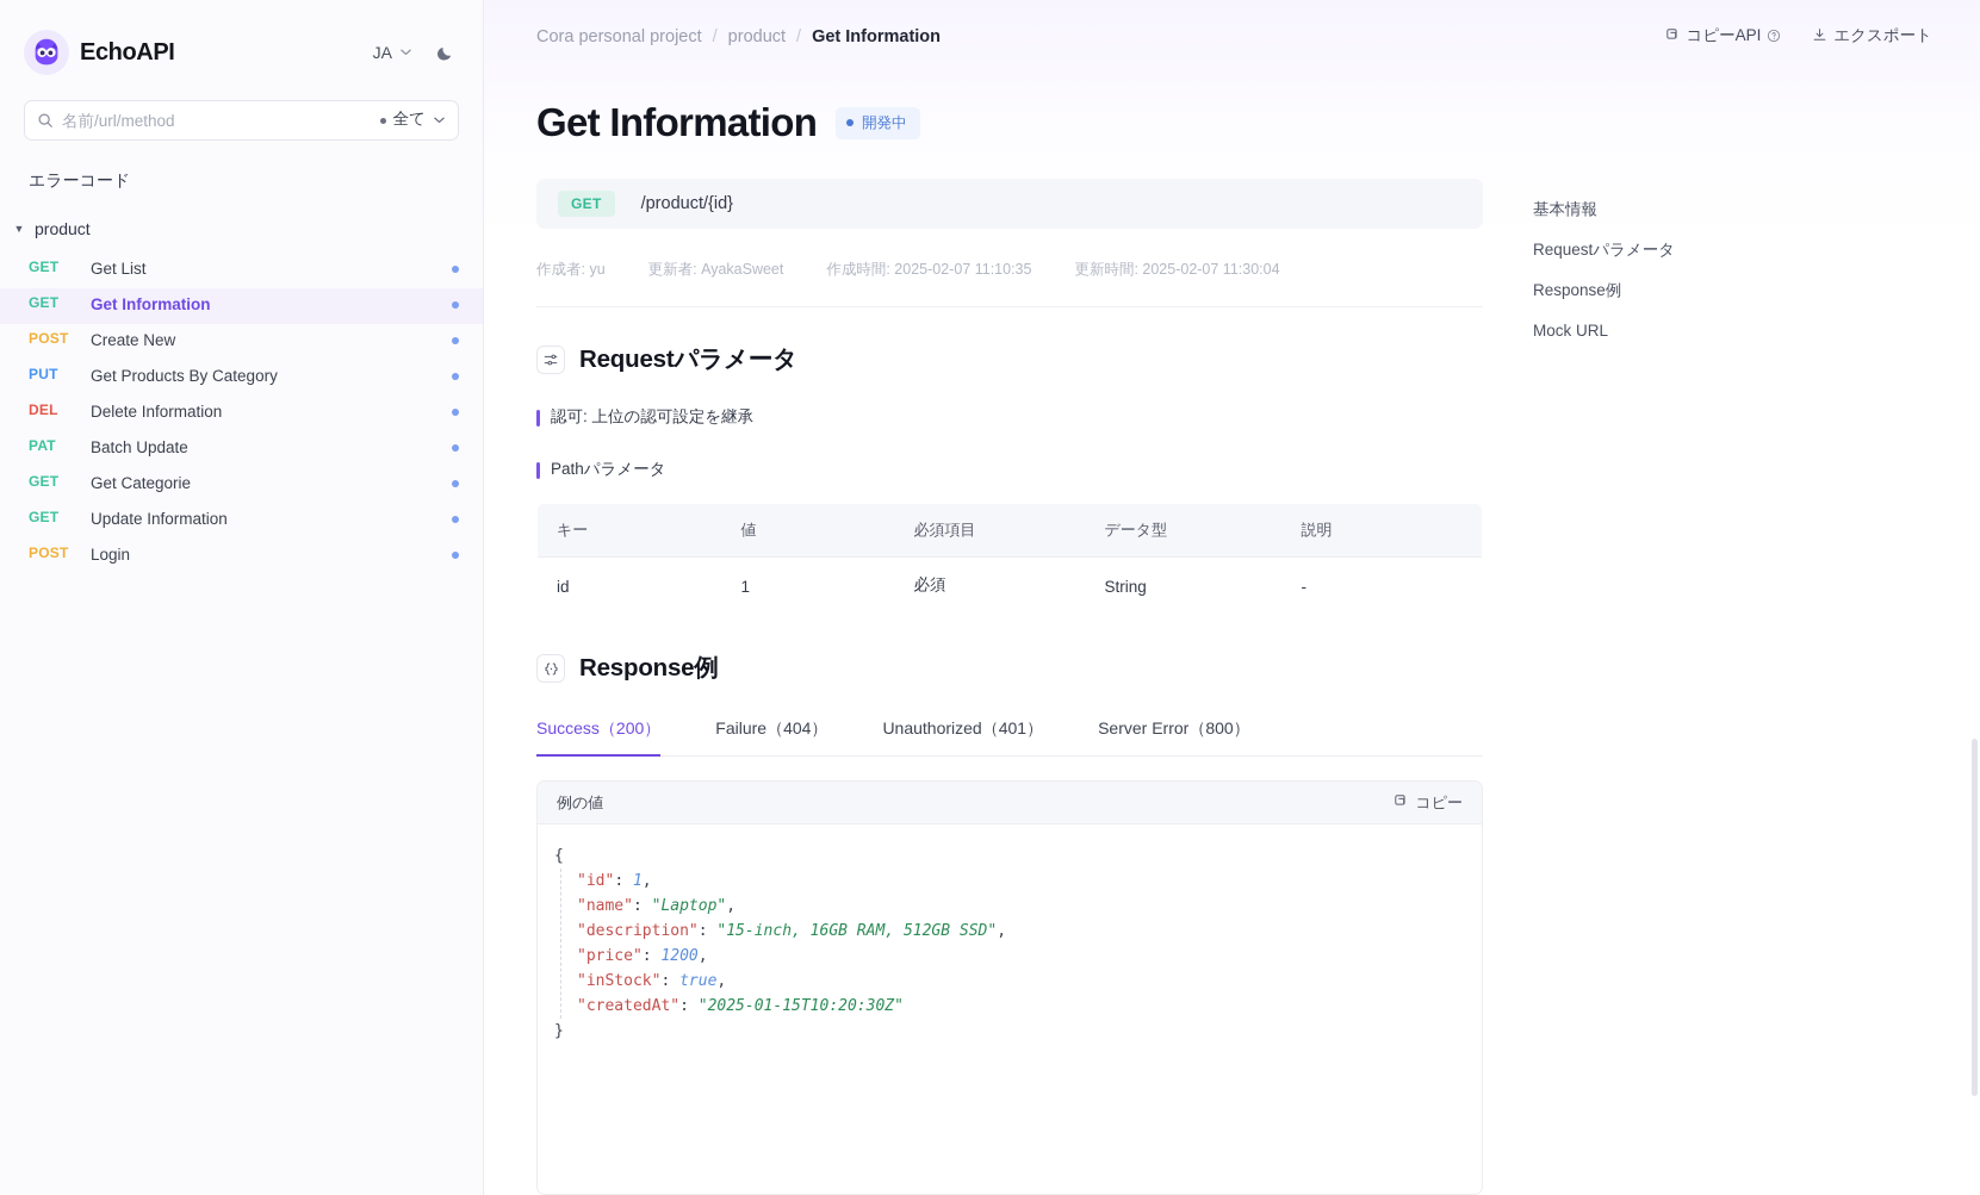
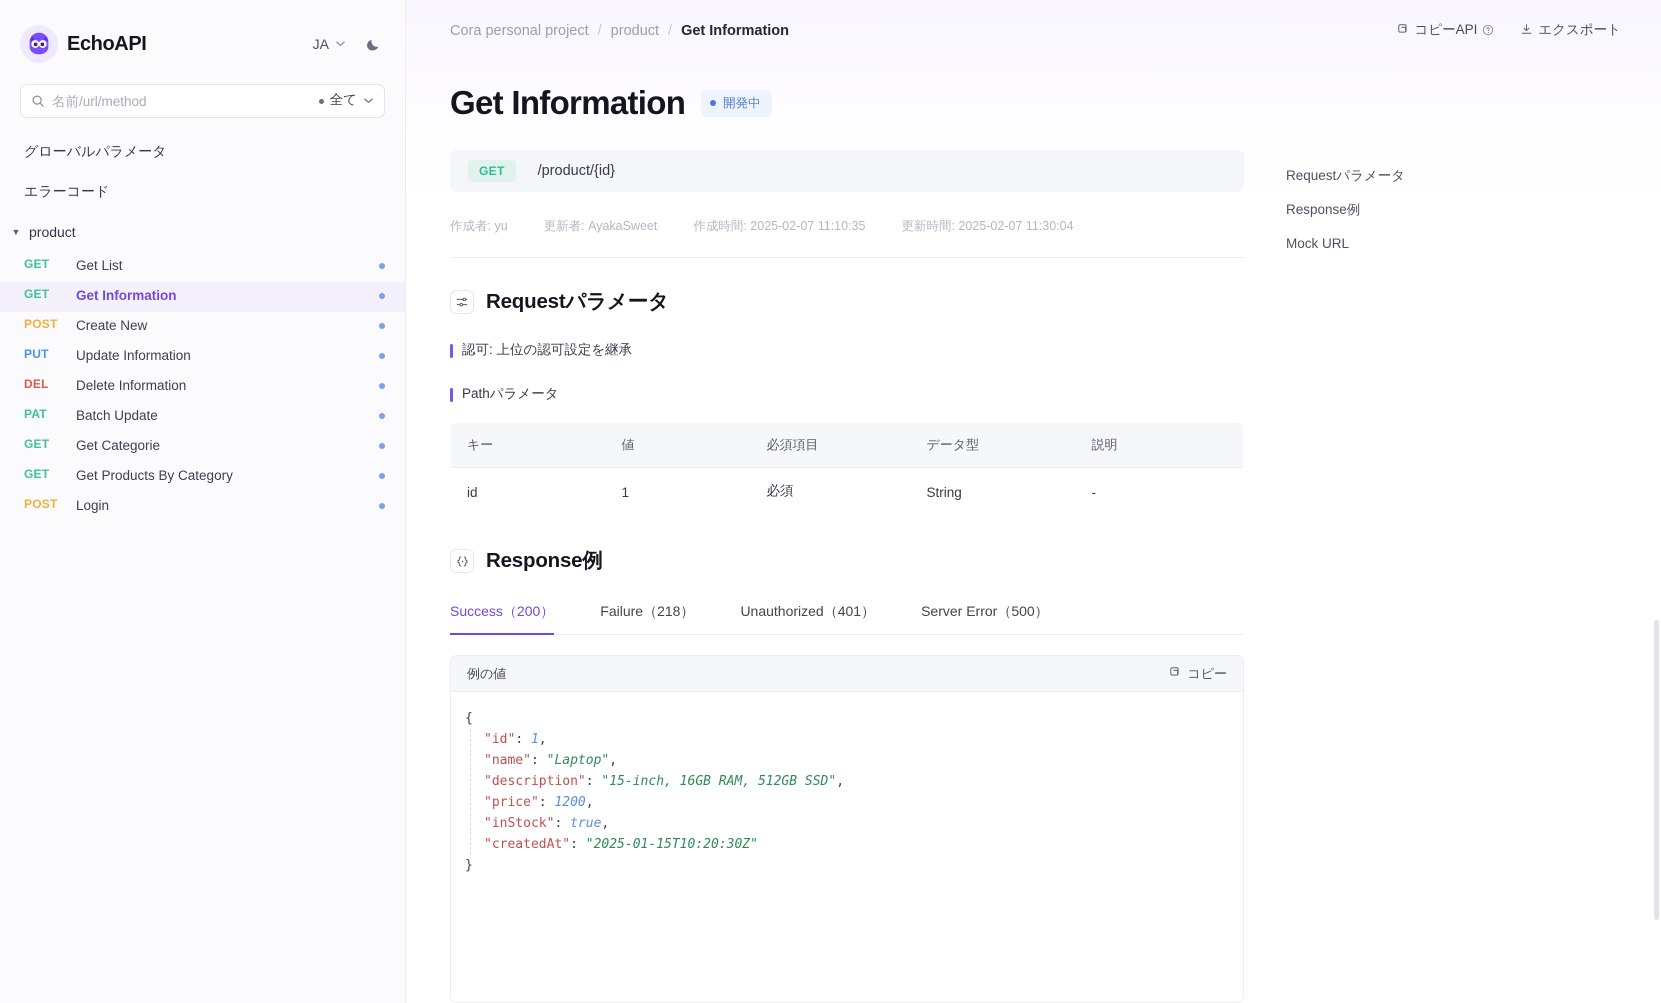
  EchoAPI
  JA
  名前/url/method
  全て
+ グローバルパラメータ
  エラーコード
  ▼
  product
  GET
  Get List
  GET
  Get Information
  POST
  Create New
  PUT
- Get Products By Category
+ Update Information
  DEL
  Delete Information
  PAT
  Batch Update
  GET
  Get Categorie
  GET
- Update Information
+ Get Products By Category
  POST
  Login
  Cora personal project
  /
  product
  /
  Get Information
  コピーAPI
  エクスポート
  Get Information
  開発中
  GET
  /product/{id}
  作成者: yu
  更新者: AyakaSweet
  作成時間: 2025-02-07 11:10:35
  更新時間: 2025-02-07 11:30:04
  Requestパラメータ
  認可: 上位の認可設定を継承
  Pathパラメータ
  キー	値	必須項目	データ型	説明
  id	1	必須	String	-
  Response例
  Success（200）
- Failure（404）
+ Failure（218）
  Unauthorized（401）
- Server Error（800）
+ Server Error（500）
  例の値
  コピー
  {
  "id": 1, "name": "Laptop", "description": "15-inch, 16GB RAM, 512GB SSD", "price": 1200, "inStock": true, "createdAt": "2025-01-15T10:20:30Z"
  }
- 基本情報
  Requestパラメータ
  Response例
  Mock URL
